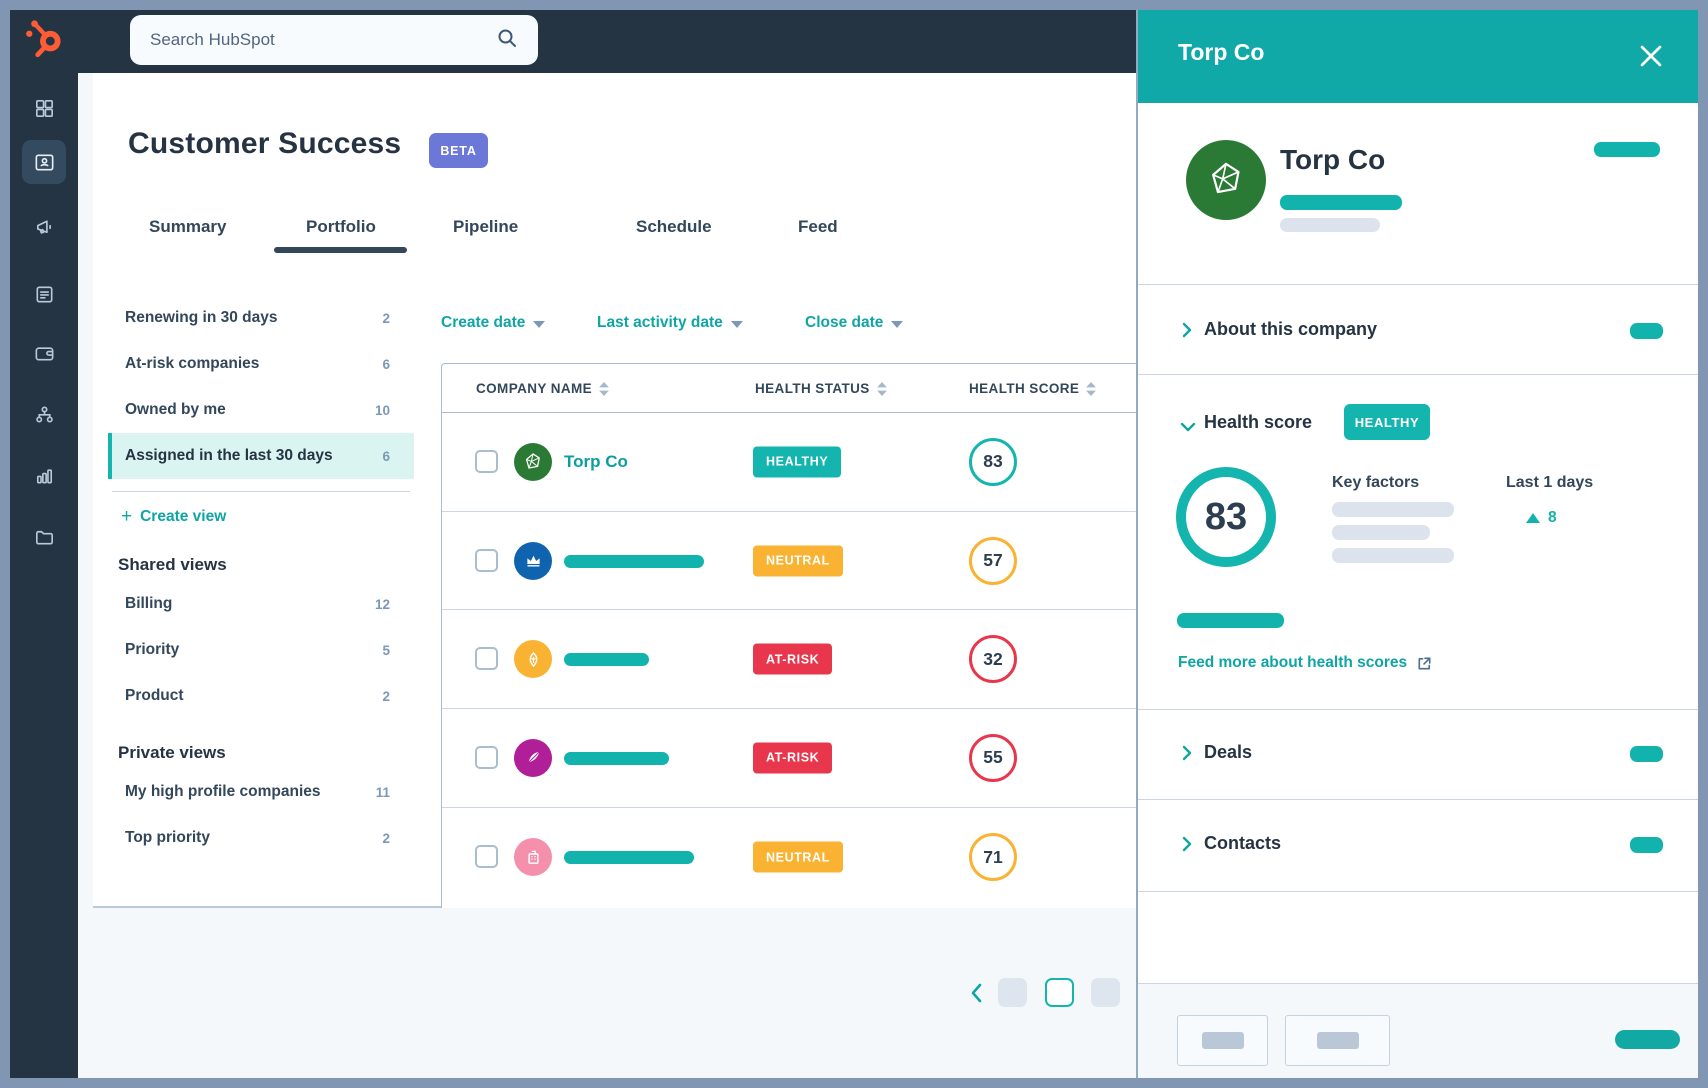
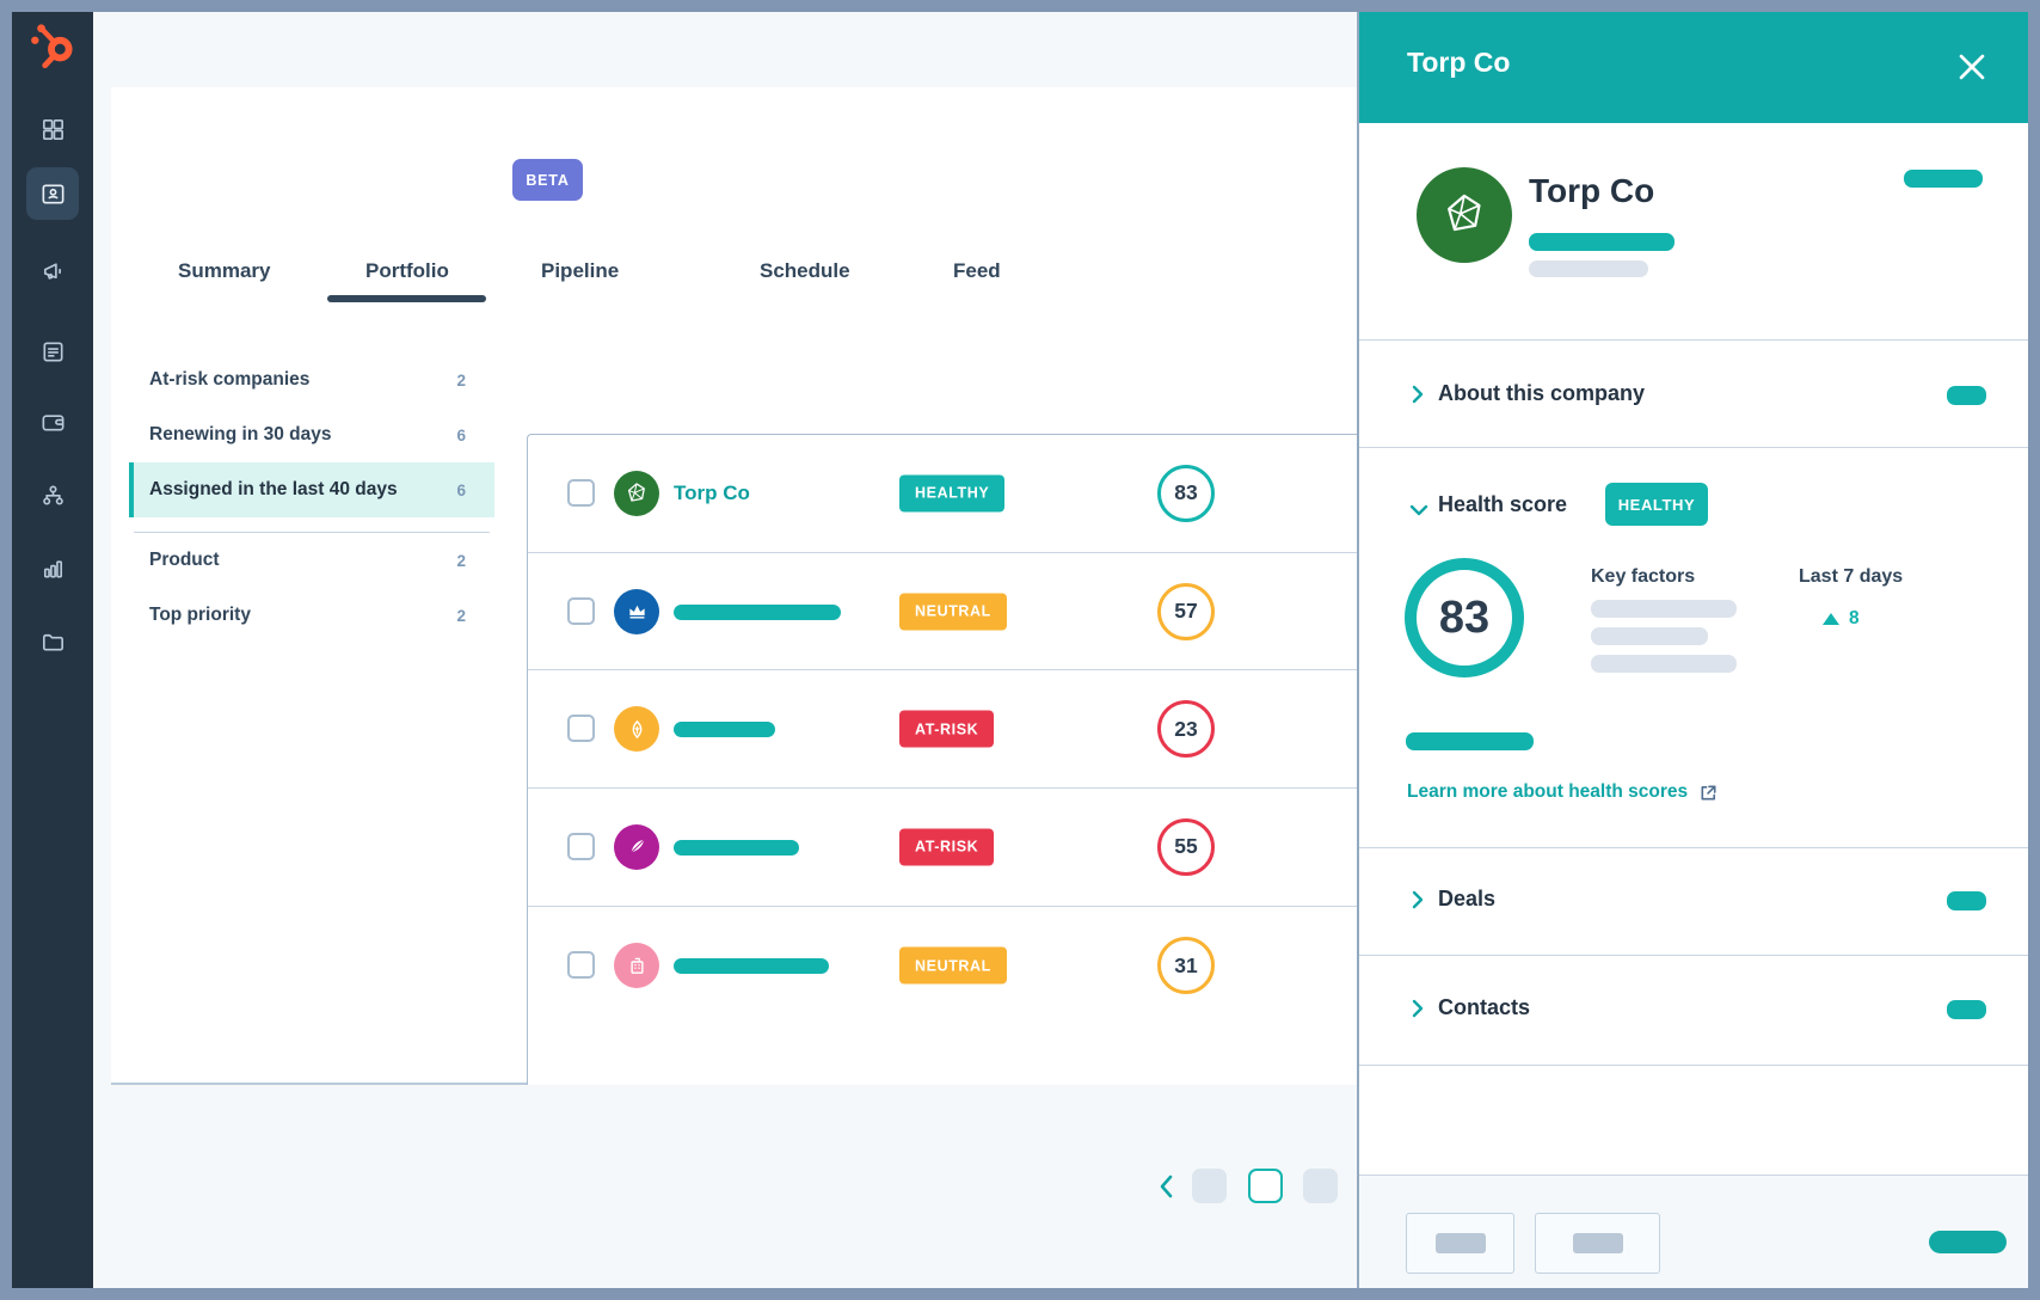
- Search HubSpot
- Customer Success
  BETA
  Summary
  Portfolio
  Pipeline
  Schedule
  Feed
- Renewing in 30 days
+ At-risk companies
  2
- At-risk companies
+ Renewing in 30 days
  6
- Owned by me
- 10
- Assigned in the last 30 days
+ Assigned in the last 40 days
  6
- +
- Create view
- Shared views
- Billing
- 12
- Priority
- 5
  Product
  2
- Private views
- My high profile companies
- 11
  Top priority
  2
- Create date
- Last activity date
- Close date
- COMPANY NAME
- HEALTH STATUS
- HEALTH SCORE
  Torp Co
  HEALTHY
  83
  NEUTRAL
  57
  AT-RISK
- 32
+ 23
  AT-RISK
  55
  NEUTRAL
- 71
+ 31
  Torp Co
  Torp Co
  About this company
  Health score
  HEALTHY
  83
  Key factors
- Last 1 days
+ Last 7 days
  8
- Feed more about health scores
+ Learn more about health scores
  Deals
  Contacts
